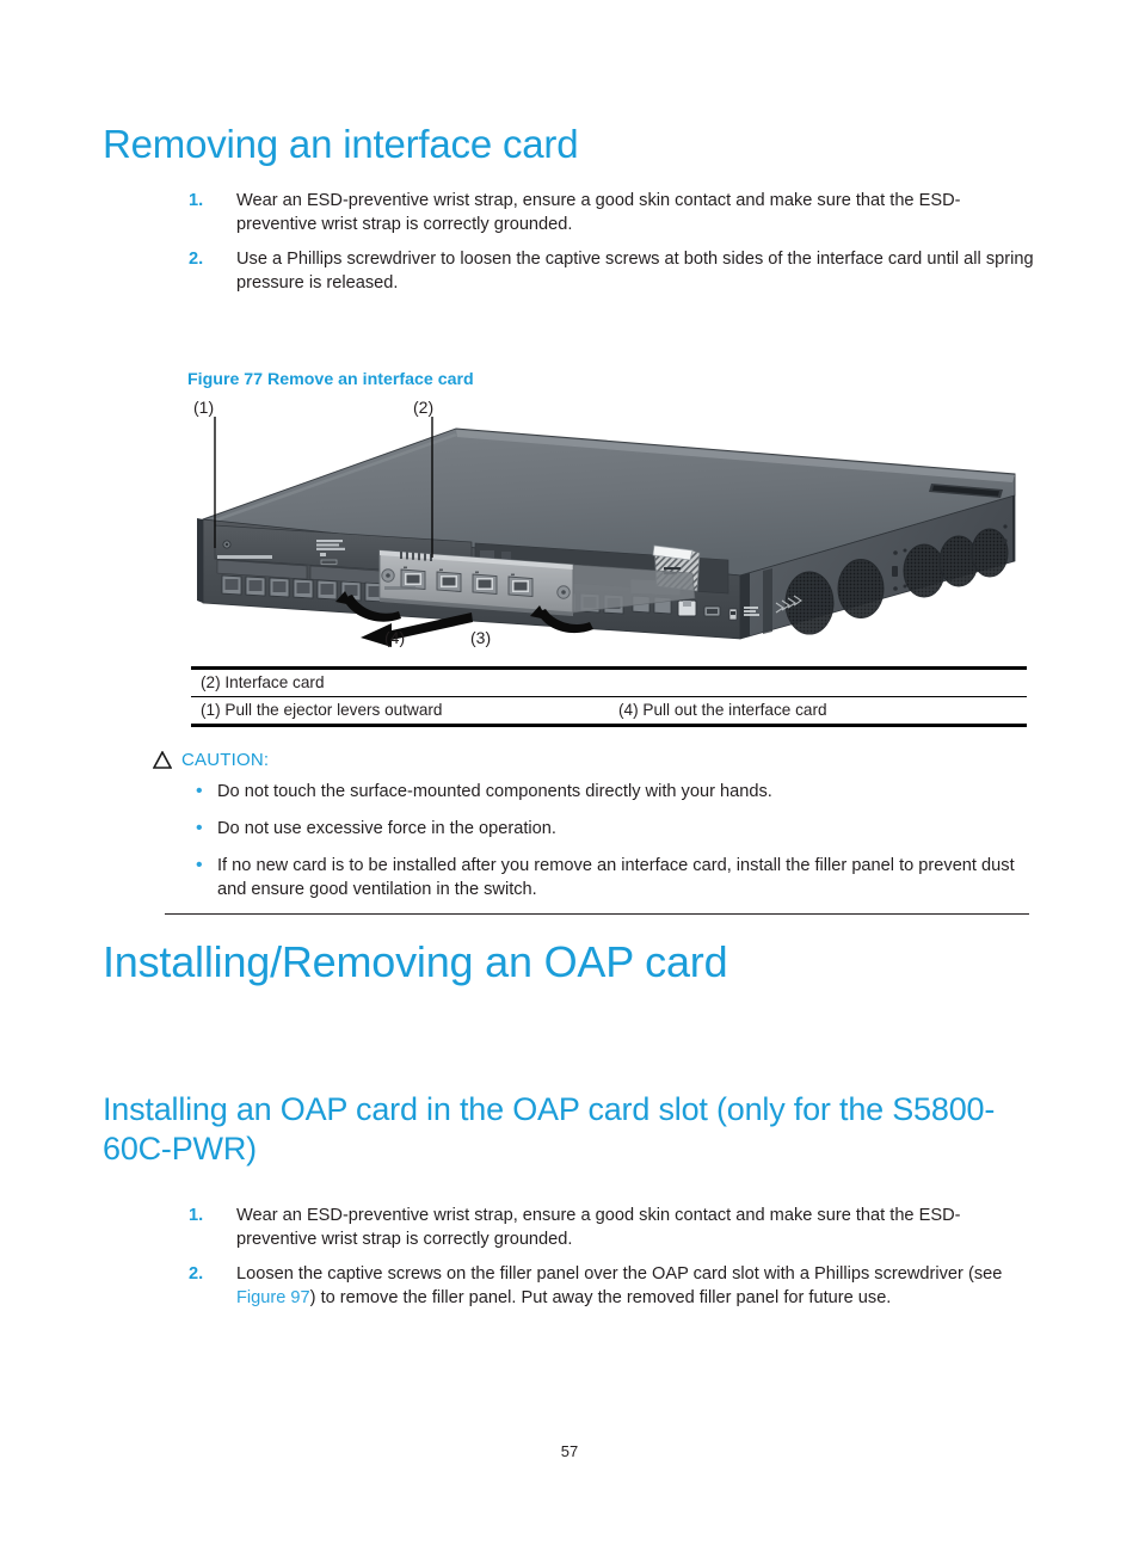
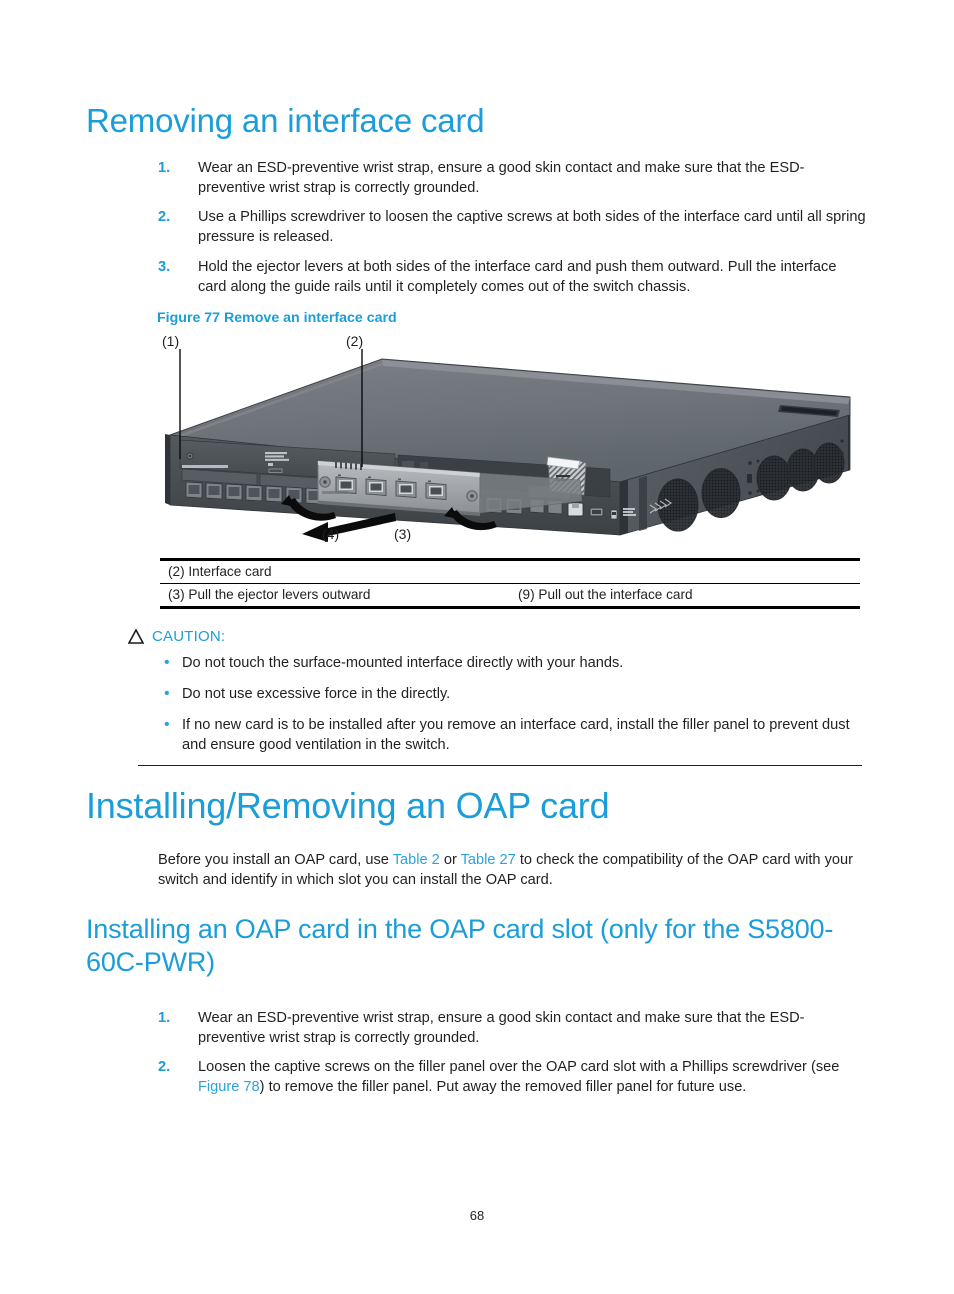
  Removing an interface card
  1.
  Wear an ESD-preventive wrist strap, ensure a good skin contact and make sure that the ESD-preventive wrist strap is correctly grounded.
  2.
  Use a Phillips screwdriver to loosen the captive screws at both sides of the interface card until all spring pressure is released.
+ 3.
+ Hold the ejector levers at both sides of the interface card and push them outward. Pull the interface card along the guide rails until it completely comes out of the switch chassis.
  Figure 77 Remove an interface card
  (1)
  (2)
  (3)
  (4)
  (2) Interface card
- (1) Pull the ejector levers outward
+ (3) Pull the ejector levers outward
- (4) Pull out the interface card
+ (9) Pull out the interface card
  CAUTION:
  •
- Do not touch the surface-mounted components directly with your hands.
+ Do not touch the surface-mounted interface directly with your hands.
  •
- Do not use excessive force in the operation.
+ Do not use excessive force in the directly.
  •
  If no new card is to be installed after you remove an interface card, install the filler panel to prevent dust and ensure good ventilation in the switch.
  Installing/Removing an OAP card
+ Before you install an OAP card, use Table 2 or Table 27 to check the compatibility of the OAP card with your switch and identify in which slot you can install the OAP card.
  Installing an OAP card in the OAP card slot (only for the S5800-60C-PWR)
  1.
  Wear an ESD-preventive wrist strap, ensure a good skin contact and make sure that the ESD-preventive wrist strap is correctly grounded.
  2.
- Loosen the captive screws on the filler panel over the OAP card slot with a Phillips screwdriver (see Figure 97) to remove the filler panel. Put away the removed filler panel for future use.
+ Loosen the captive screws on the filler panel over the OAP card slot with a Phillips screwdriver (see Figure 78) to remove the filler panel. Put away the removed filler panel for future use.
- 57
+ 68
